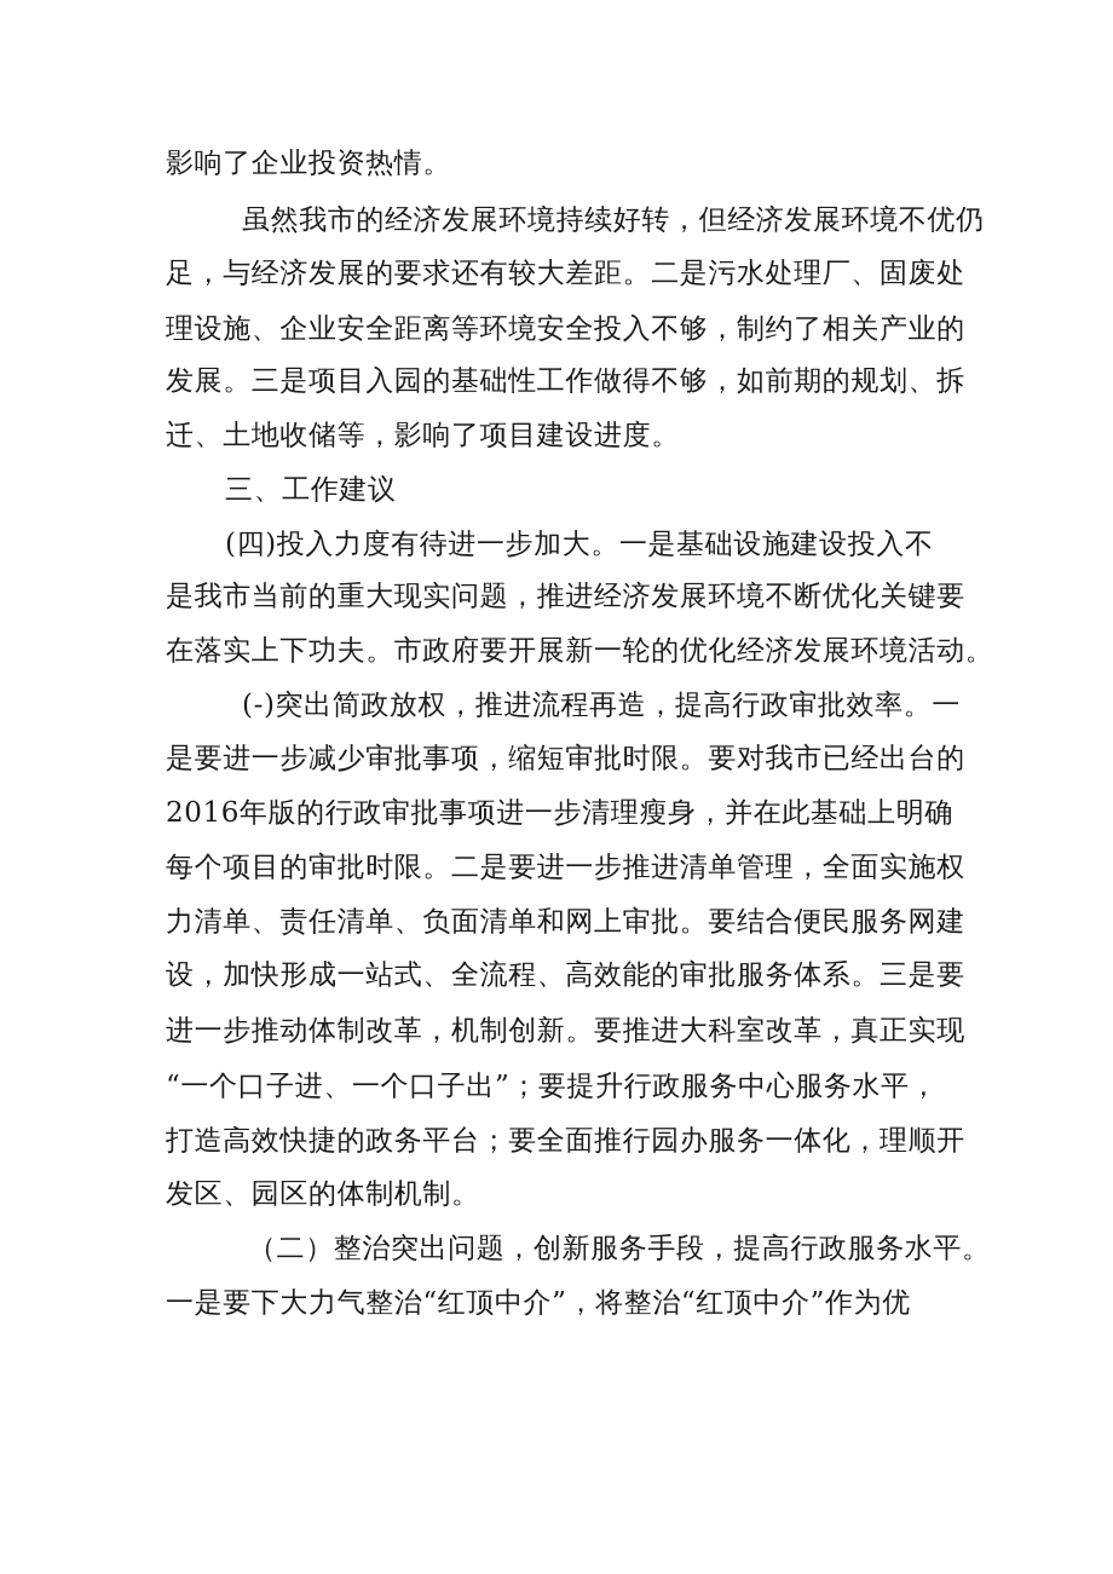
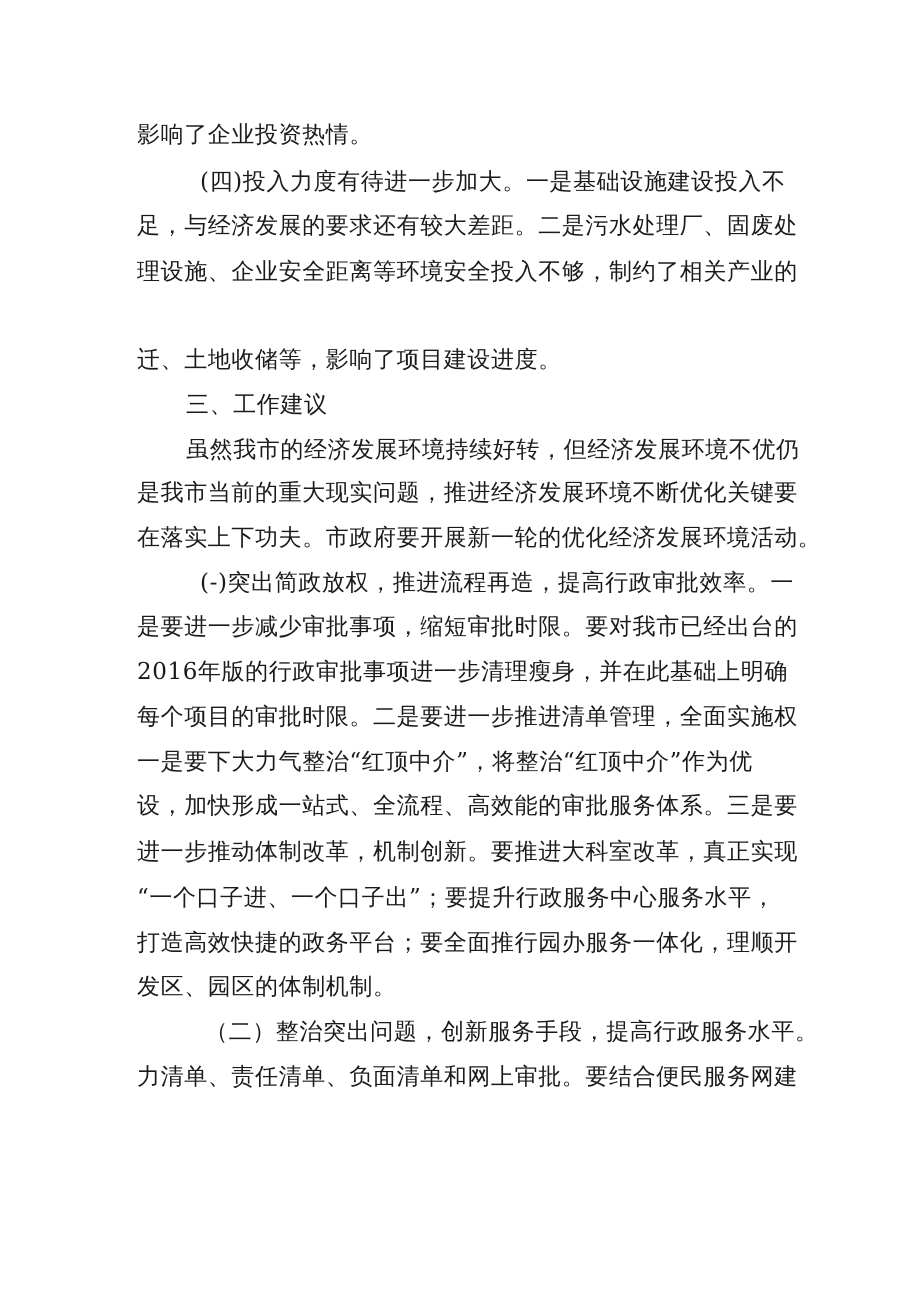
  影响了企业投资热情。
- 虽然我市的经济发展环境持续好转，但经济发展环境不优仍
+ (四)投入力度有待进一步加大。一是基础设施建设投入不
  足，与经济发展的要求还有较大差距。二是污水处理厂、固废处
  理设施、企业安全距离等环境安全投入不够，制约了相关产业的
- 发展。三是项目入园的基础性工作做得不够，如前期的规划、拆
  迁、土地收储等，影响了项目建设进度。
  三、工作建议
- (四)投入力度有待进一步加大。一是基础设施建设投入不
+ 虽然我市的经济发展环境持续好转，但经济发展环境不优仍
  是我市当前的重大现实问题，推进经济发展环境不断优化关键要
  在落实上下功夫。市政府要开展新一轮的优化经济发展环境活动。
  (-)突出简政放权，推进流程再造，提高行政审批效率。一
  是要进一步减少审批事项，缩短审批时限。要对我市已经出台的
  2016年版的行政审批事项进一步清理瘦身，并在此基础上明确
  每个项目的审批时限。二是要进一步推进清单管理，全面实施权
- 力清单、责任清单、负面清单和网上审批。要结合便民服务网建
+ 一是要下大力气整治“红顶中介”，将整治“红顶中介”作为优
  设，加快形成一站式、全流程、高效能的审批服务体系。三是要
  进一步推动体制改革，机制创新。要推进大科室改革，真正实现
  “一个口子进、一个口子出”；要提升行政服务中心服务水平，
  打造高效快捷的政务平台；要全面推行园办服务一体化，理顺开
  发区、园区的体制机制。
  （二）整治突出问题，创新服务手段，提高行政服务水平。
- 一是要下大力气整治“红顶中介”，将整治“红顶中介”作为优
+ 力清单、责任清单、负面清单和网上审批。要结合便民服务网建
